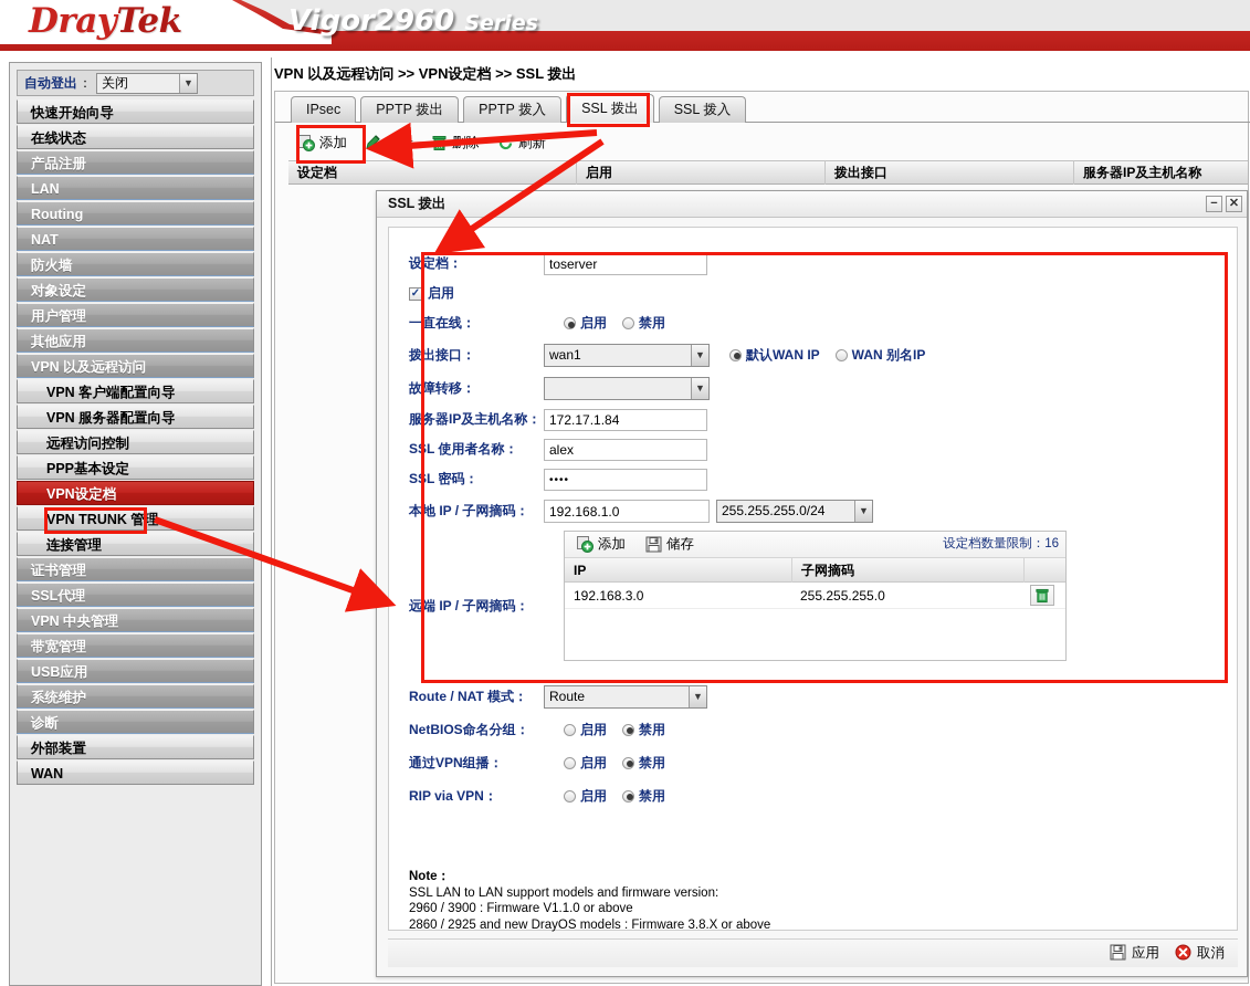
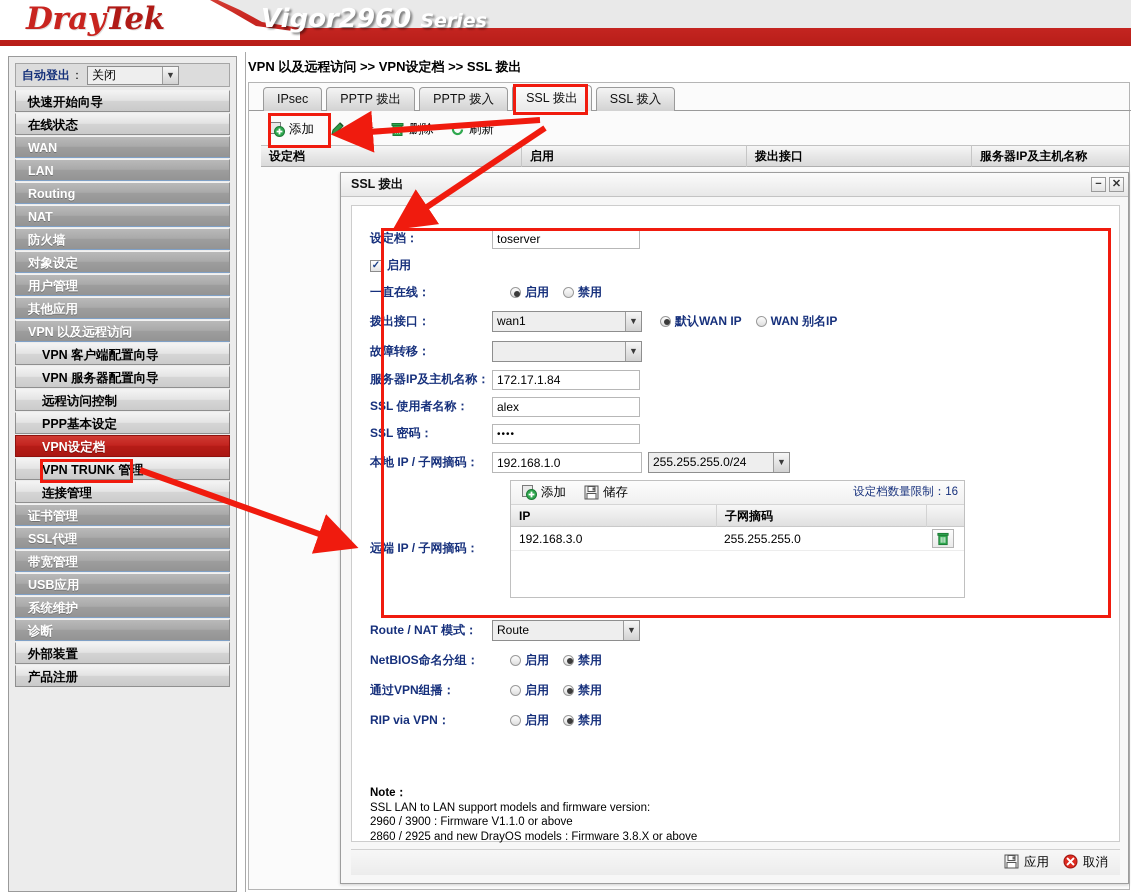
  DrayTek
  Vigor2960 Series
  自动登出
  ：
  关闭
  ▼
  快速开始向导
  在线状态
- 产品注册
+ WAN
  LAN
  Routing
  NAT
  防火墙
  对象设定
  用户管理
  其他应用
  VPN 以及远程访问
  VPN 客户端配置向导
  VPN 服务器配置向导
  远程访问控制
  PPP基本设定
  VPN设定档
  VPN TRUNK 管理
  连接管理
  证书管理
  SSL代理
- VPN 中央管理
  带宽管理
  USB应用
  系统维护
  诊断
  外部装置
- WAN
+ 产品注册
  VPN 以及远程访问 >> VPN设定档 >> SSL 拨出
  IPsec
  PPTP 拨出
  PPTP 拨入
  SSL 拨出
  SSL 拨入
  添加
  编辑
  刷新
  设定档
  启用
  拨出接口
  服务器IP及主机名称
  SSL 拨出
  −
  ✕
  设定档：
  toserver
  ✓
  启用
  一直在线：
  启用
  禁用
  拨出接口：
  wan1
  ▼
  默认WAN IP
  WAN 别名IP
  故障转移：
  ▼
  服务器IP及主机名称：
  172.17.1.84
  SSL 使用者名称：
  alex
  SSL 密码：
  ••••
  本地 IP / 子网摘码：
  192.168.1.0
  255.255.255.0/24
  ▼
  远端 IP / 子网摘码：
  添加
  储存
  设定档数量限制：16
  IP
  子网摘码
  192.168.3.0
  255.255.255.0
  Route / NAT 模式：
  Route
  ▼
  NetBIOS命名分组：
  启用
  禁用
  通过VPN组播：
  启用
  禁用
  RIP via VPN：
  启用
  禁用
  Note：
  SSL LAN to LAN support models and firmware version:
  2960 / 3900 : Firmware V1.1.0 or above
  2860 / 2925 and new DrayOS models : Firmware 3.8.X or above
  应用
  取消
